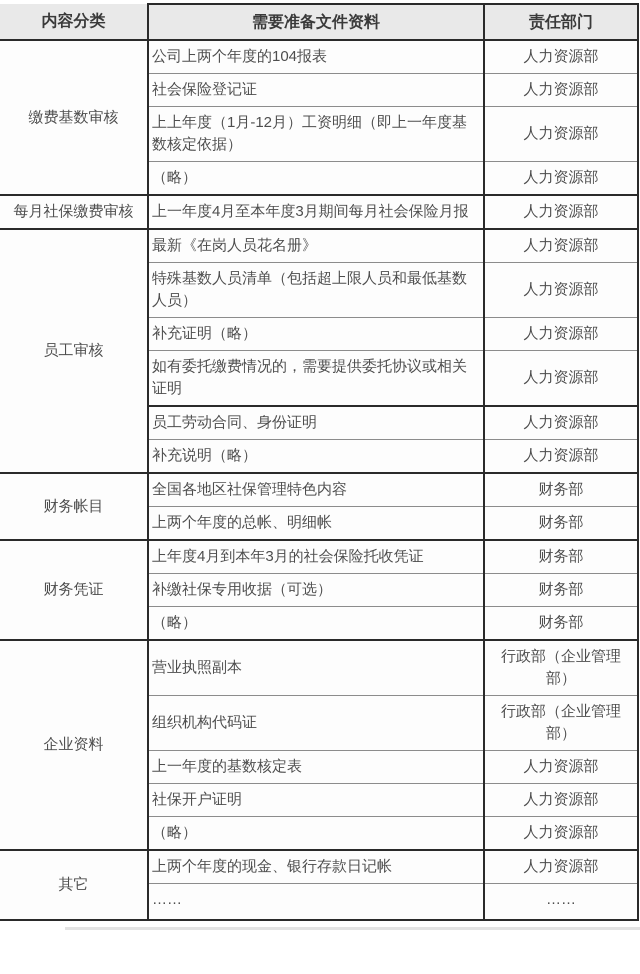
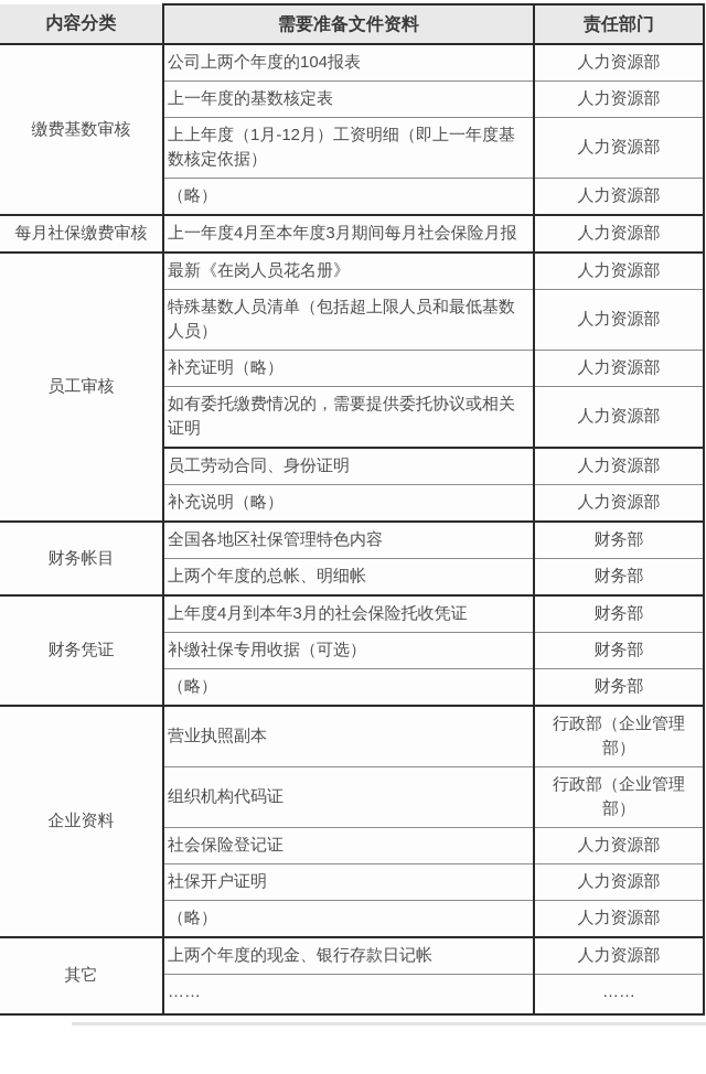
  内容分类	需要准备文件资料	责任部门
  缴费基数审核	公司上两个年度的104报表	人力资源部
- 社会保险登记证	人力资源部
+ 上一年度的基数核定表	人力资源部
  上上年度（1月-12月）工资明细（即上一年度基数核定依据）	人力资源部
  （略）	人力资源部
  每月社保缴费审核	上一年度4月至本年度3月期间每月社会保险月报	人力资源部
  员工审核	最新《在岗人员花名册》	人力资源部
  特殊基数人员清单（包括超上限人员和最低基数人员）	人力资源部
  补充证明（略）	人力资源部
  如有委托缴费情况的，需要提供委托协议或相关证明	人力资源部
  员工劳动合同、身份证明	人力资源部
  补充说明（略）	人力资源部
  财务帐目	全国各地区社保管理特色内容	财务部
  上两个年度的总帐、明细帐	财务部
  财务凭证	上年度4月到本年3月的社会保险托收凭证	财务部
  补缴社保专用收据（可选）	财务部
  （略）	财务部
  企业资料	营业执照副本	行政部（企业管理部）
  组织机构代码证	行政部（企业管理部）
- 上一年度的基数核定表	人力资源部
+ 社会保险登记证	人力资源部
  社保开户证明	人力资源部
  （略）	人力资源部
  其它	上两个年度的现金、银行存款日记帐	人力资源部
  ……	……
